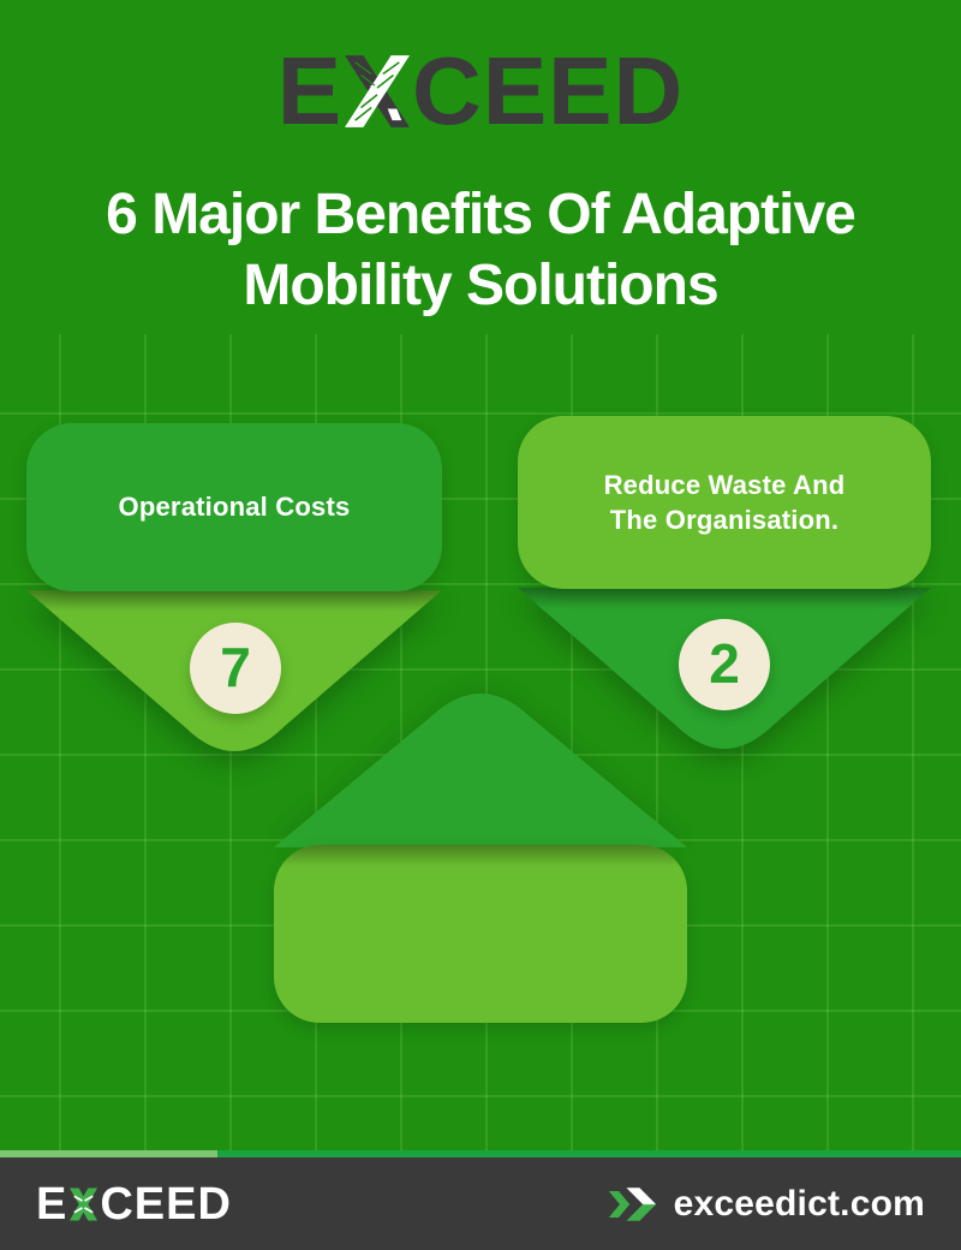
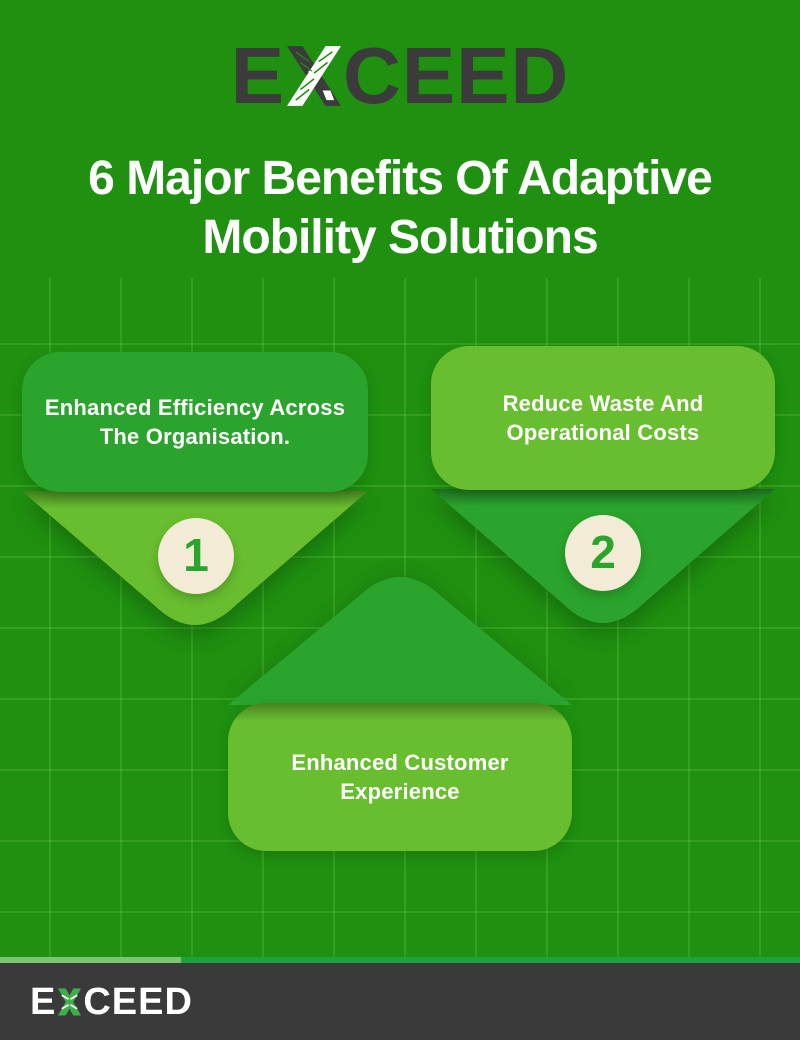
  E
  CEED
  6 Major Benefits Of Adaptive
  Mobility Solutions
+ Enhanced Efficiency Across
- Operational Costs
+ The Organisation.
- 7
+ 1
  Reduce Waste And
- The Organisation.
+ Operational Costs
  2
+ Enhanced Customer
+ Experience
  E
  CEED
- exceedict.com
